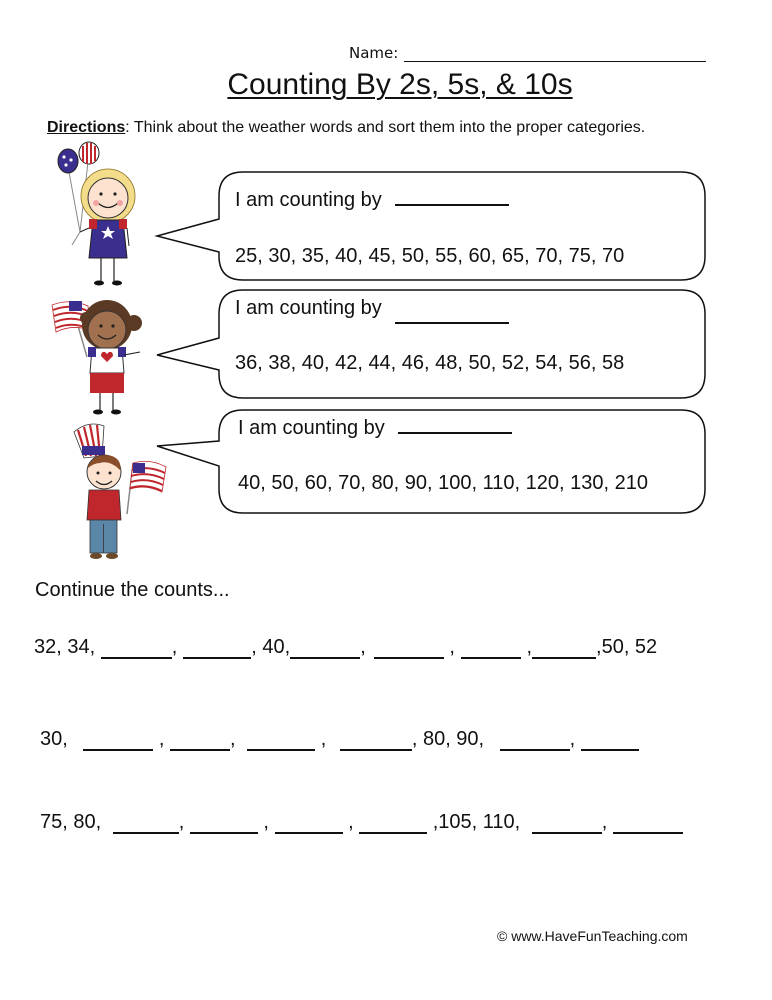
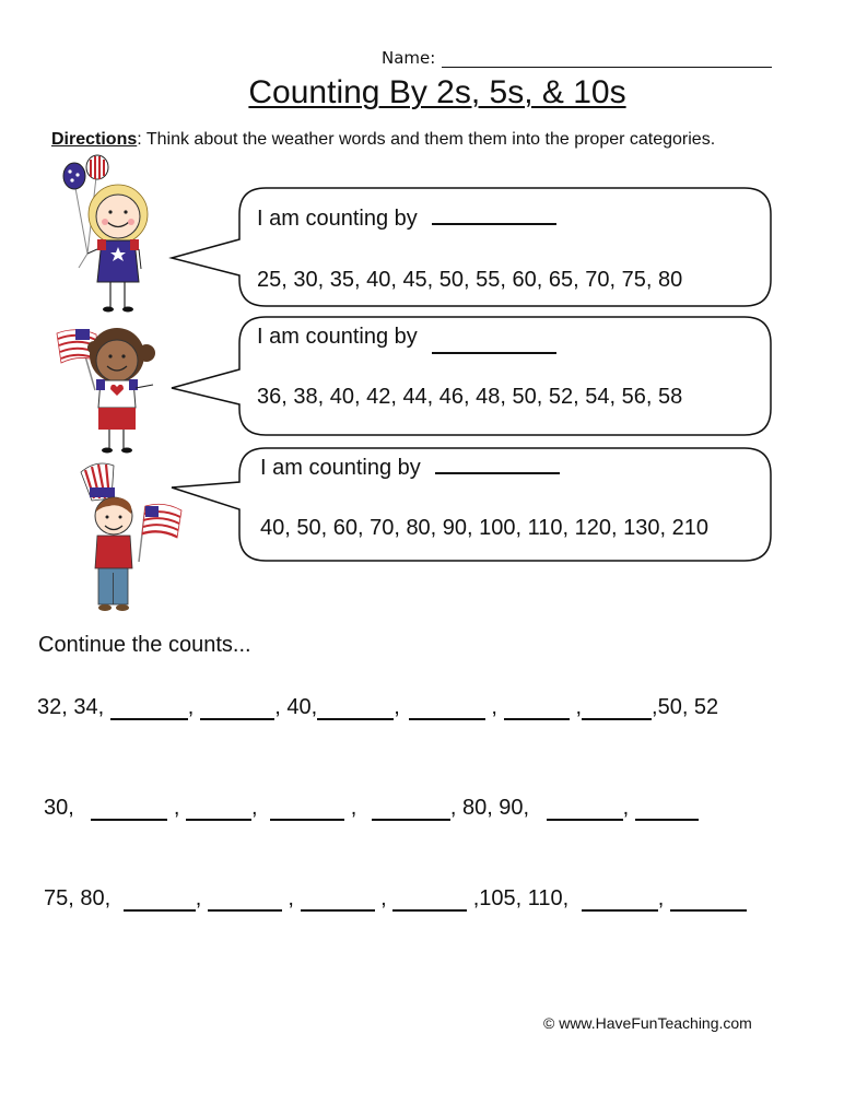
  Name:
  Counting By 2s, 5s, & 10s
- Directions: Think about the weather words and sort them into the proper categories.
+ Directions: Think about the weather words and them them into the proper categories.
  I am counting by
- 25, 30, 35, 40, 45, 50, 55, 60, 65, 70, 75, 70
+ 25, 30, 35, 40, 45, 50, 55, 60, 65, 70, 75, 80
  I am counting by
  36, 38, 40, 42, 44, 46, 48, 50, 52, 54, 56, 58
  I am counting by
  40, 50, 60, 70, 80, 90, 100, 110, 120, 130, 210
  Continue the counts...
  32, 34,
  ,
  , 40,
  ,
  ,
  ,
  ,50, 52
  30,
  ,
  ,
  ,
  , 80, 90,
  ,
  75, 80,
  ,
  ,
  ,
  ,105, 110,
  ,
  © www.HaveFunTeaching.com
